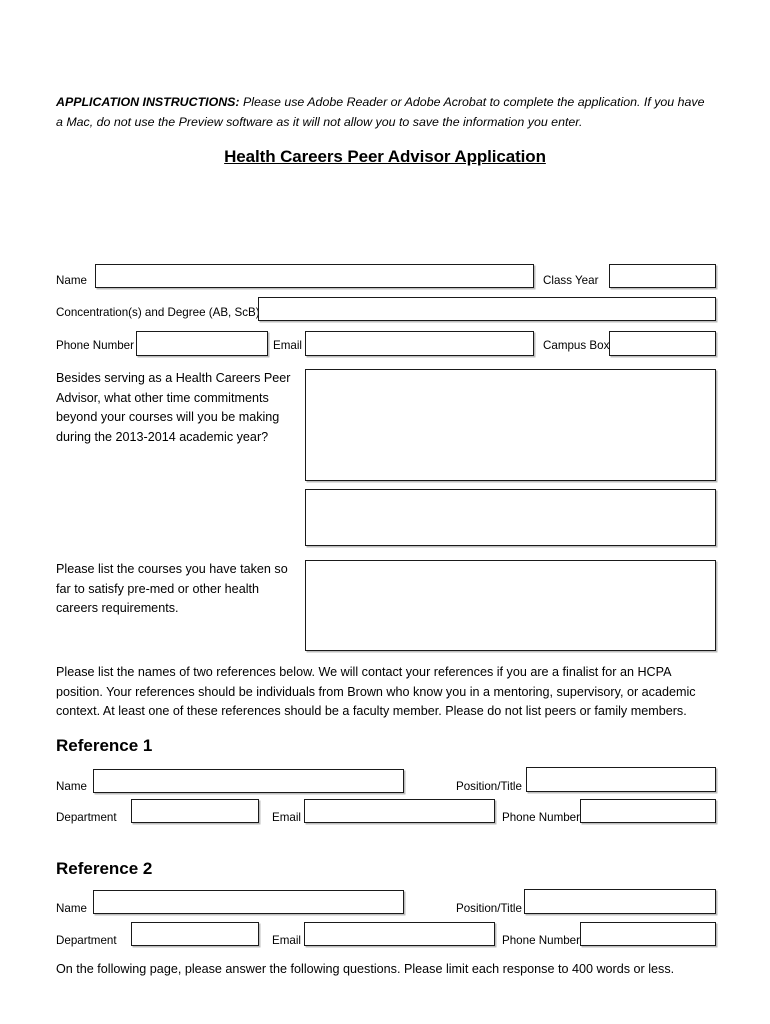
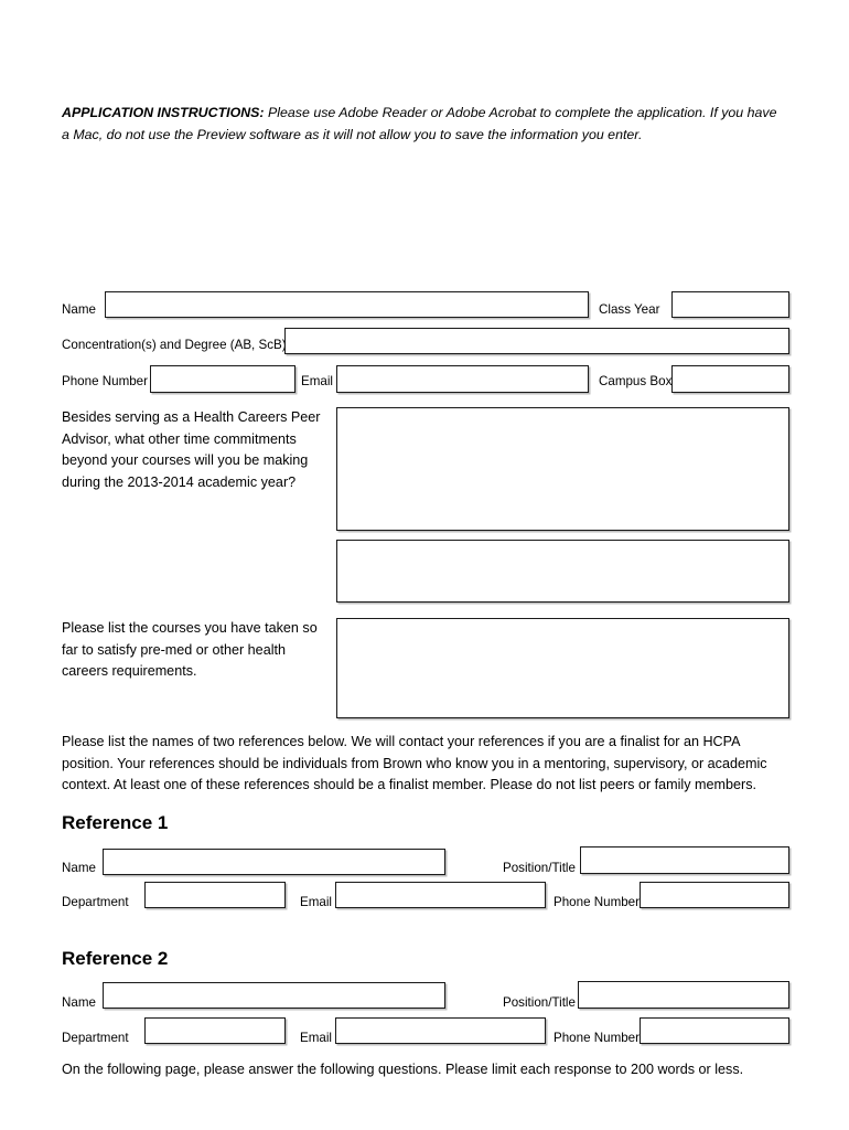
  APPLICATION INSTRUCTIONS: Please use Adobe Reader or Adobe Acrobat to complete the application. If you have a Mac, do not use the Preview software as it will not allow you to save the information you enter.
- Health Careers Peer Advisor Application
  Name
  Class Year
  Concentration(s) and Degree (AB, ScB
  Phone Number
  Email
  Campus Box
  Besides serving as a Health Careers Peer Advisor, what other time commitments beyond your courses will you be making during the 2013-2014 academic year?
  Please list the courses you have taken so far to satisfy pre-med or other health careers requirements.
- Please list the names of two references below. We will contact your references if you are a finalist for an HCPA position. Your references should be individuals from Brown who know you in a mentoring, supervisory, or academic context. At least one of these references should be a faculty member. Please do not list peers or family members.
+ Please list the names of two references below. We will contact your references if you are a finalist for an HCPA position. Your references should be individuals from Brown who know you in a mentoring, supervisory, or academic context. At least one of these references should be a finalist member. Please do not list peers or family members.
  Reference 1
  Name
  Position/Title
  Department
  Email
  Phone Number
  Reference 2
  Name
  Position/Title
  Department
  Email
  Phone Number
- On the following page, please answer the following questions. Please limit each response to 400 words or less.
+ On the following page, please answer the following questions. Please limit each response to 200 words or less.
